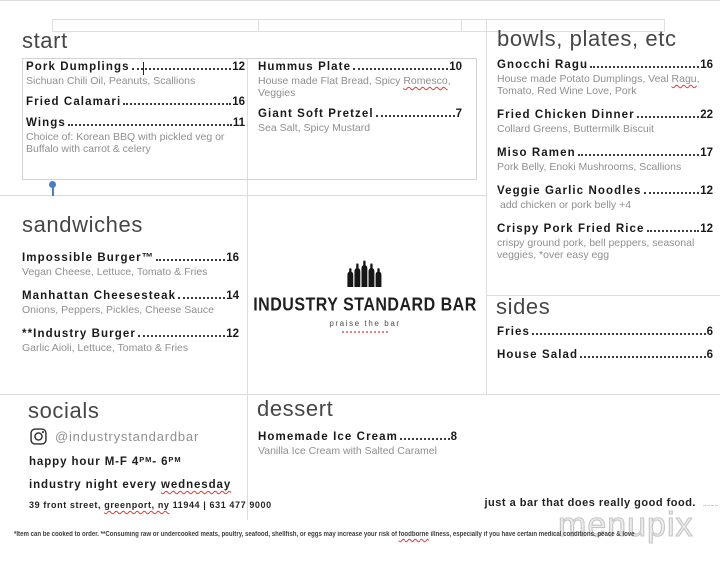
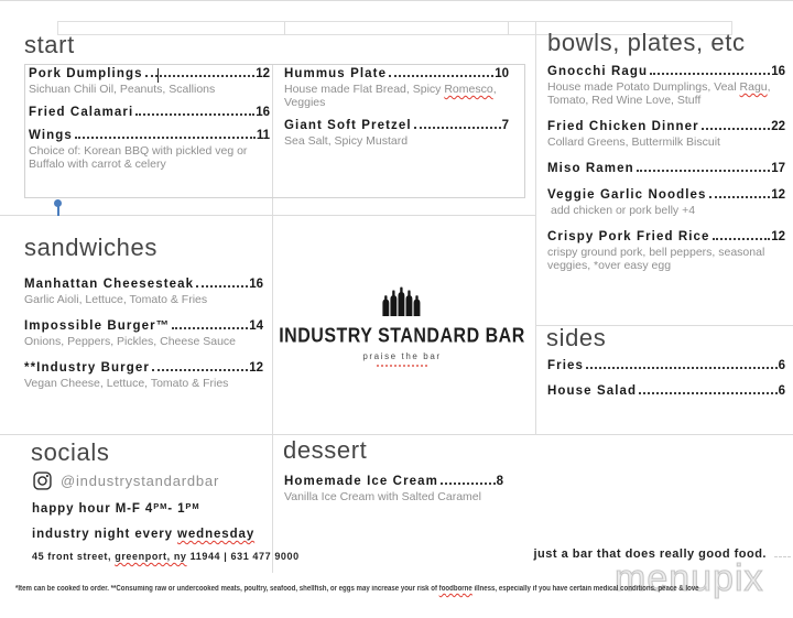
  start
  Pork Dumplings
  12
  Sichuan Chili Oil, Peanuts, Scallions
  Fried Calamari
  16
  Wings
  11
  Choice of: Korean BBQ with pickled veg or Buffalo with carrot & celery
  Hummus Plate
  10
  House made Flat Bread, Spicy Romesco, Veggies
  Giant Soft Pretzel
  7
  Sea Salt, Spicy Mustard
  sandwiches
- Impossible Burger™
+ Manhattan Cheesesteak
  16
- Vegan Cheese, Lettuce, Tomato & Fries
+ Garlic Aioli, Lettuce, Tomato & Fries
- Manhattan Cheesesteak
+ Impossible Burger™
  14
  Onions, Peppers, Pickles, Cheese Sauce
  **Industry Burger
  12
- Garlic Aioli, Lettuce, Tomato & Fries
+ Vegan Cheese, Lettuce, Tomato & Fries
  bowls, plates, etc
  Gnocchi Ragu
  16
- House made Potato Dumplings, Veal Ragu, Tomato, Red Wine Love, Pork
+ House made Potato Dumplings, Veal Ragu, Tomato, Red Wine Love, Stuff
  Fried Chicken Dinner
  22
  Collard Greens, Buttermilk Biscuit
  Miso Ramen
  17
- Pork Belly, Enoki Mushrooms, Scallions
  Veggie Garlic Noodles
  12
  add chicken or pork belly +4
  Crispy Pork Fried Rice
  12
  crispy ground pork, bell peppers, seasonal veggies, *over easy egg
  sides
  Fries
  6
  House Salad
  6
  INDUSTRY STANDARD BAR
  praise the bar
  socials
  @industrystandardbar
- happy hour M-F 4PM- 6PM
+ happy hour M-F 4PM- 1PM
  industry night every wednesday
- 39 front street, greenport, ny 11944 | 631 477 9000
+ 45 front street, greenport, ny 11944 | 631 477 9000
  dessert
  Homemade Ice Cream
  8
  Vanilla Ice Cream with Salted Caramel
  just a bar that does really good food.
  menupix
